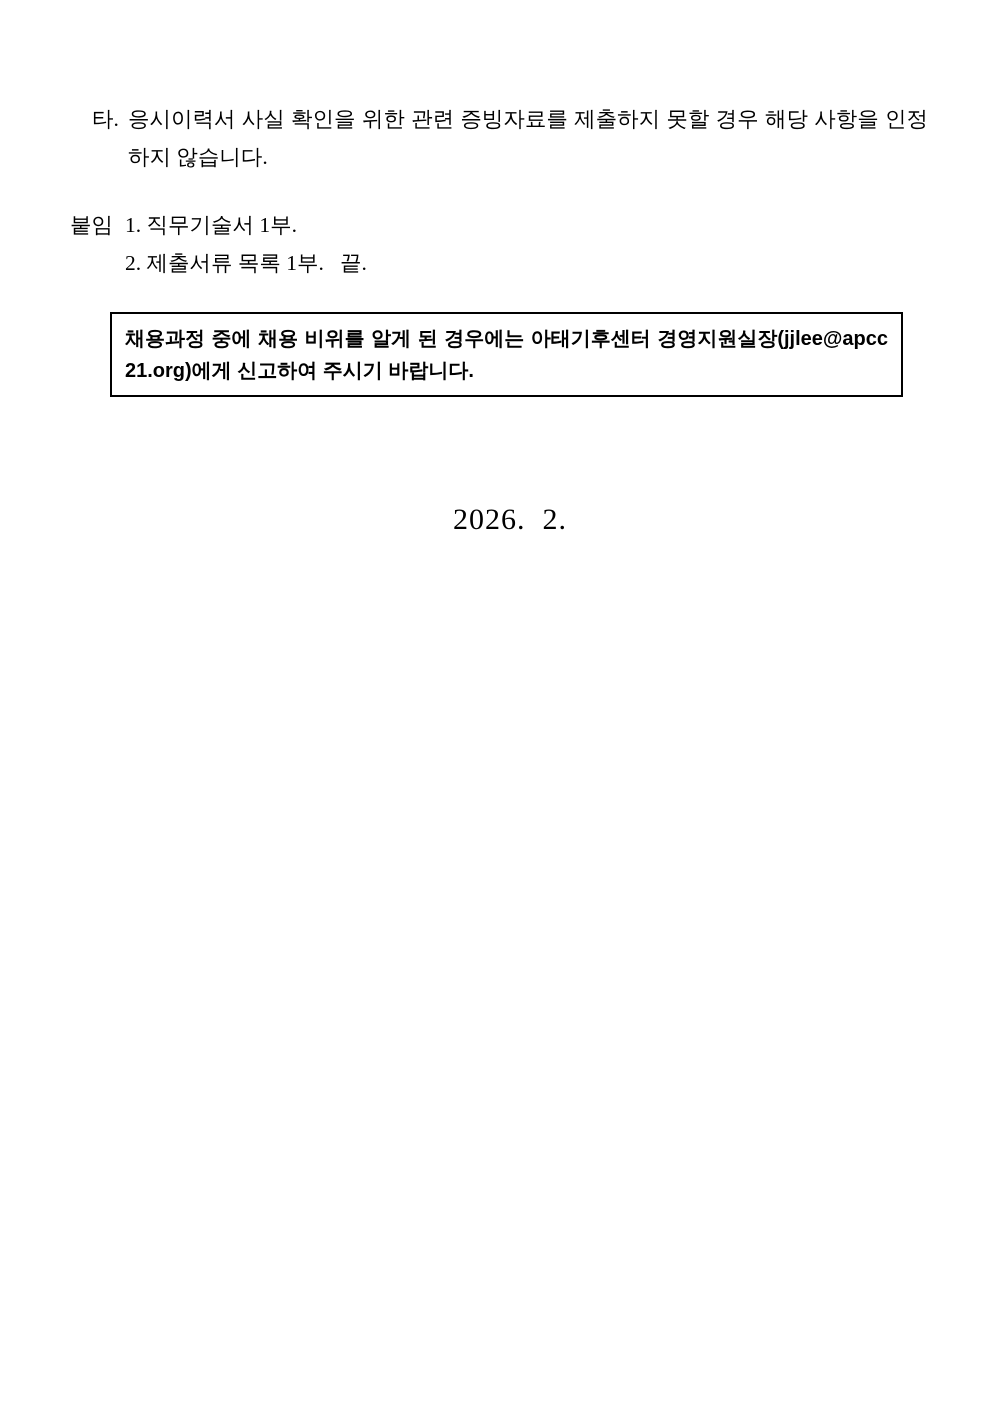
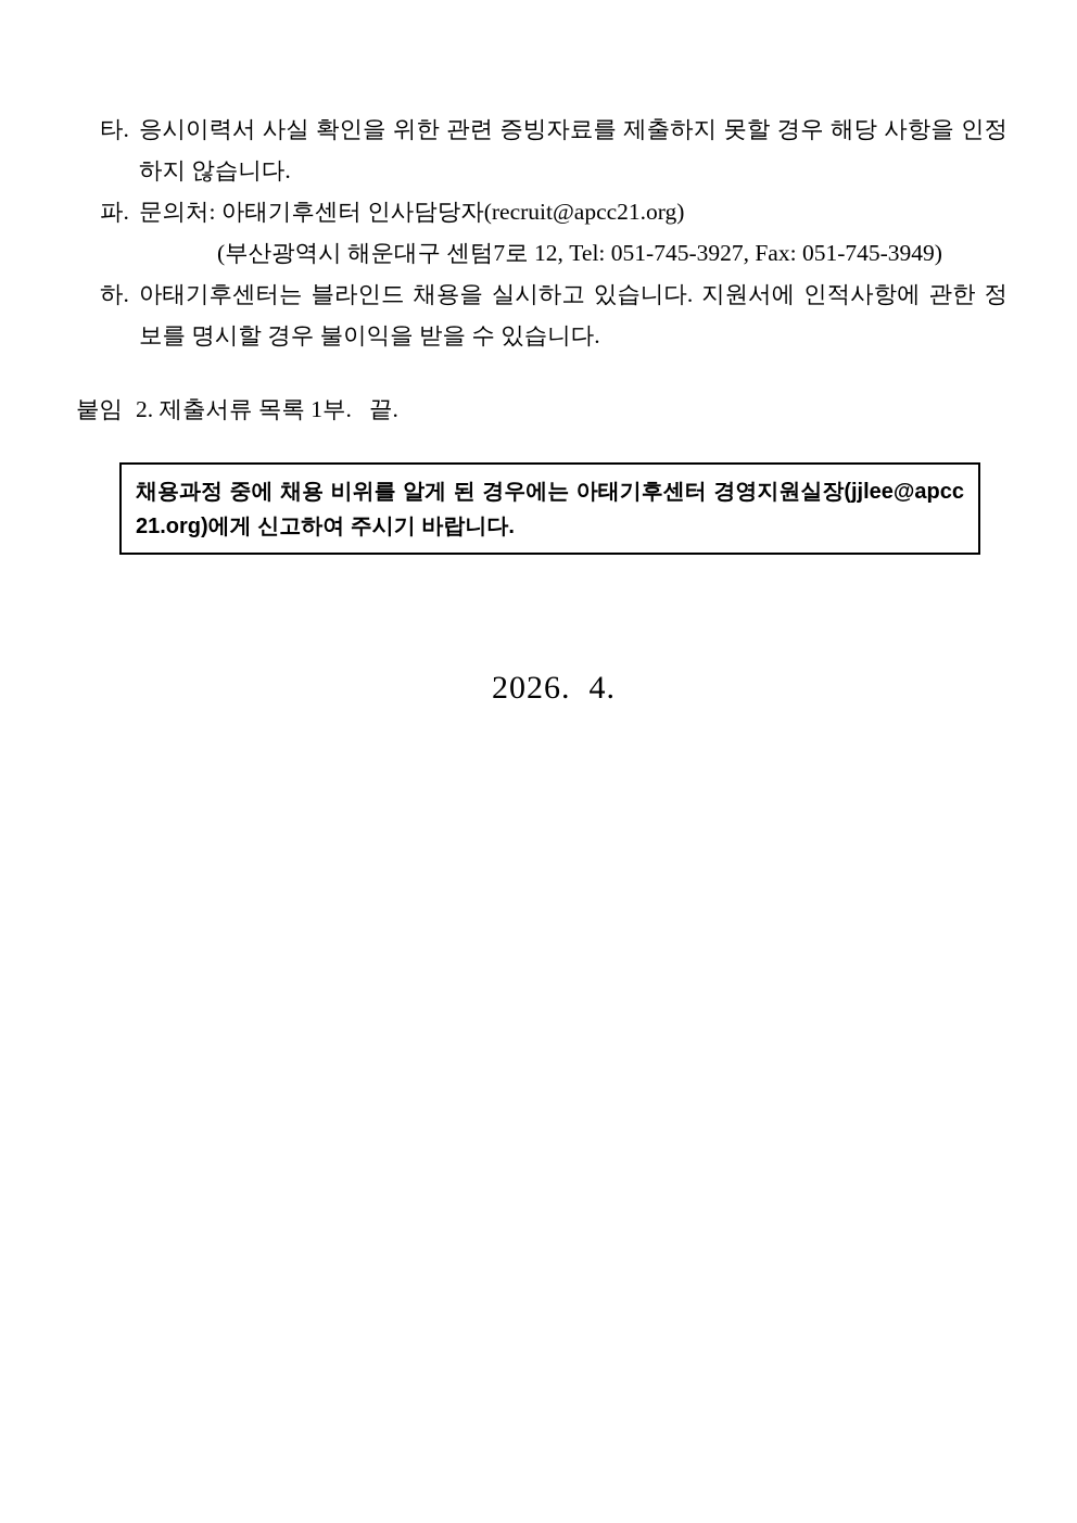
  타.
  응시이력서 사실 확인을 위한 관련 증빙자료를 제출하지 못할 경우 해당 사항을 인정하지 않습니다.
+ 파.
+ 문의처: 아태기후센터 인사담당자(recruit@apcc21.org)
+ (부산광역시 해운대구 센텀7로 12, Tel: 051-745-3927, Fax: 051-745-3949)
+ 하.
+ 아태기후센터는 블라인드 채용을 실시하고 있습니다. 지원서에 인적사항에 관한 정보를 명시할 경우 불이익을 받을 수 있습니다.
  붙임
- 1. 직무기술서 1부.
  2. 제출서류 목록 1부. 끝.
  채용과정 중에 채용 비위를 알게 된 경우에는 아태기후센터 경영지원실장(jjlee@apcc21.org)에게 신고하여 주시기 바랍니다.
- 2026. 2.
+ 2026. 4.
